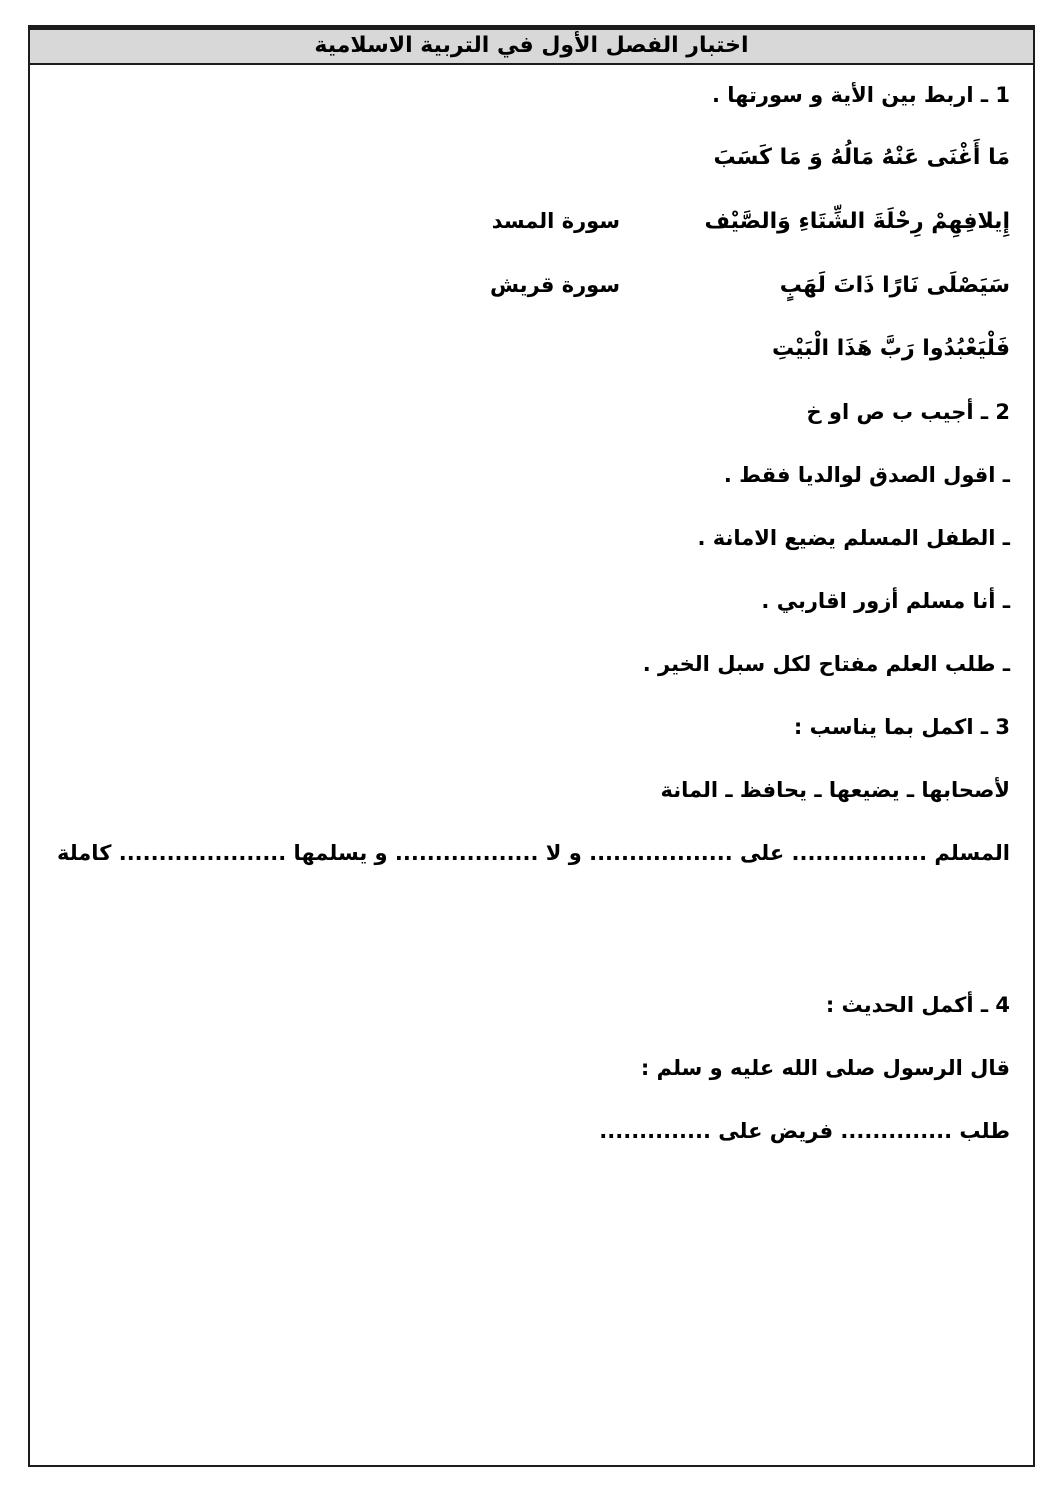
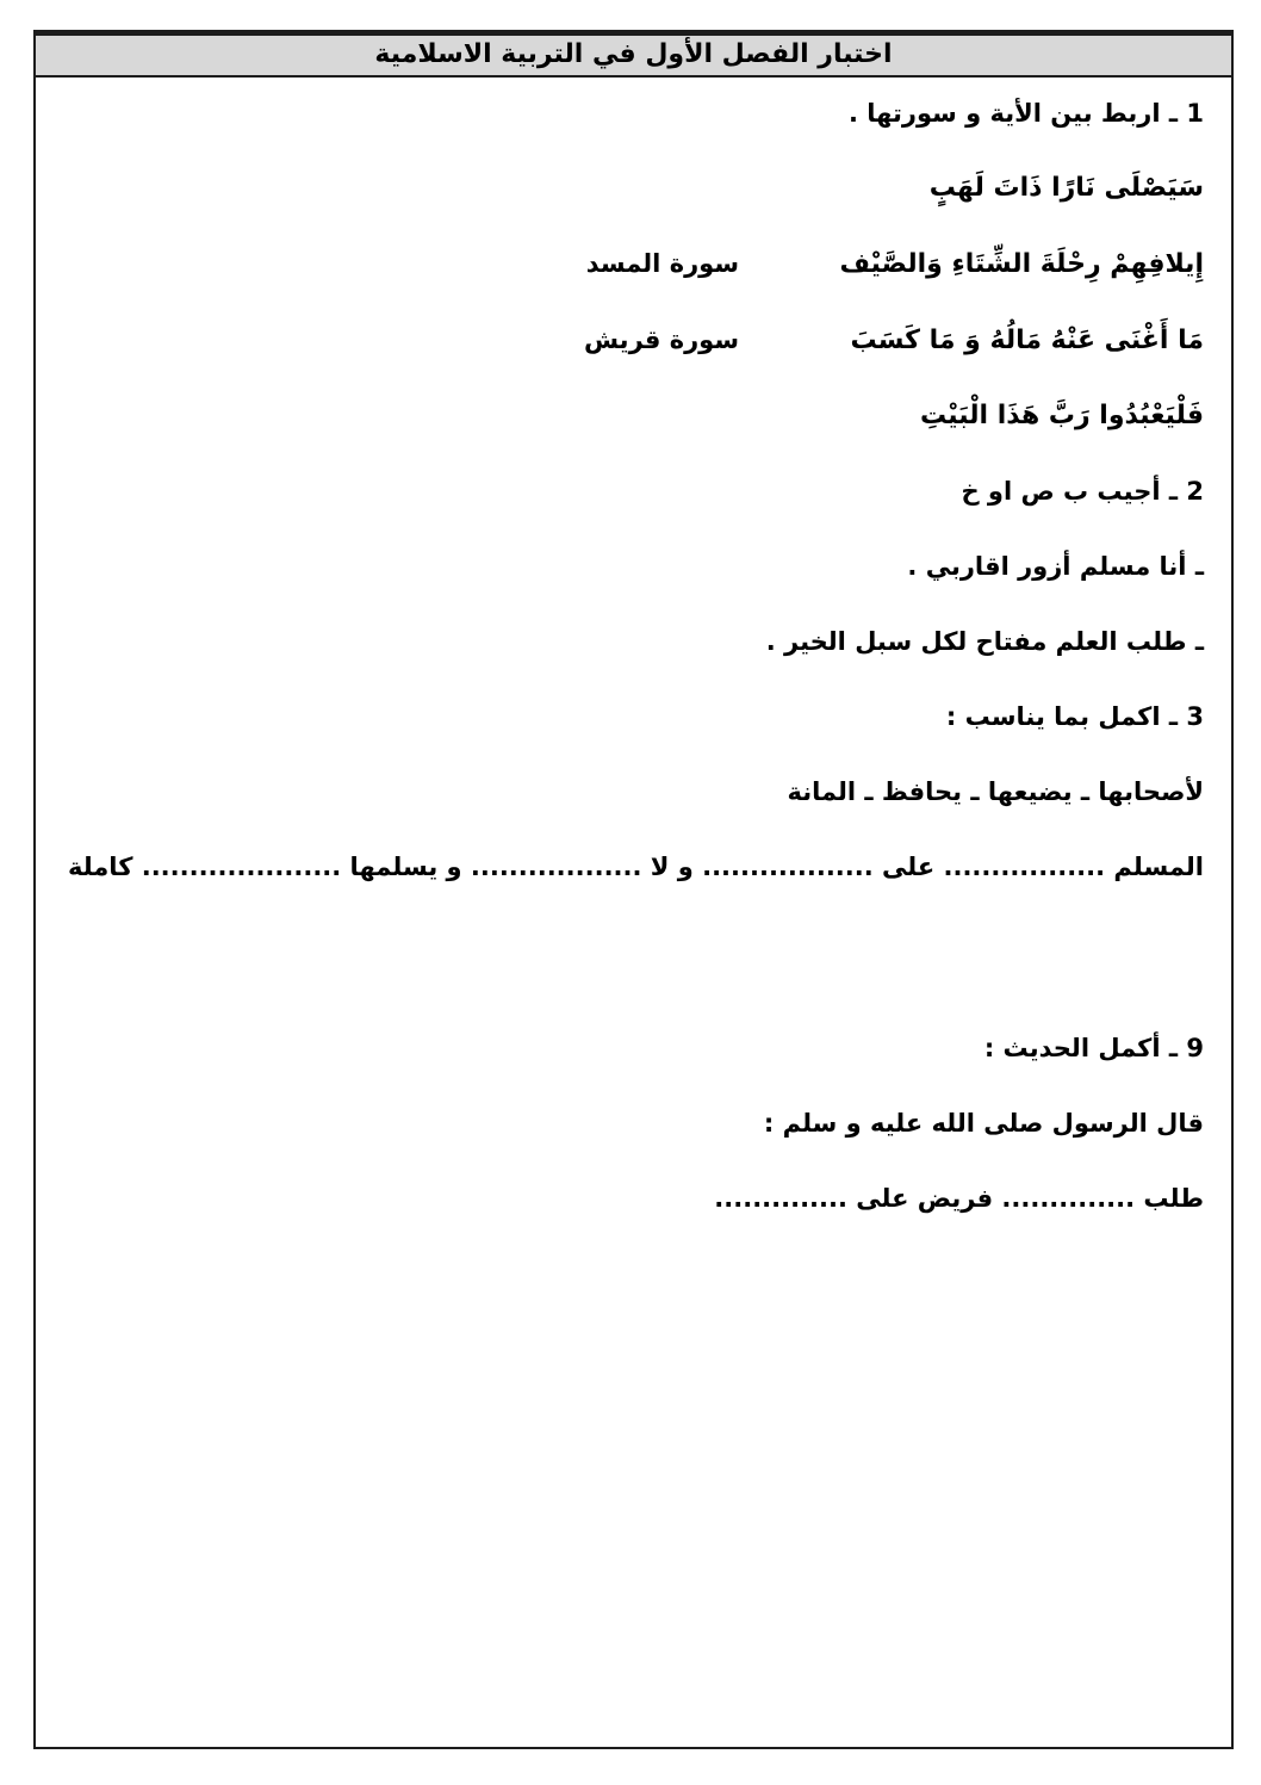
  اختبار الفصل الأول في التربية الاسلامية
  1 ـ اربط بين الأية و سورتها .
- مَا أَغْنَى عَنْهُ مَالُهُ وَ مَا كَسَبَ
+ سَيَصْلَى نَارًا ذَاتَ لَهَبٍ
  إِيلافِهِمْ رِحْلَةَ الشِّتَاءِ وَالصَّيْف
  سورة المسد
- سَيَصْلَى نَارًا ذَاتَ لَهَبٍ
+ مَا أَغْنَى عَنْهُ مَالُهُ وَ مَا كَسَبَ
  سورة قريش
  فَلْيَعْبُدُوا رَبَّ هَذَا الْبَيْتِ
  2 ـ أجيب ب ص او خ
- ـ اقول الصدق لوالديا فقط .
- ـ الطفل المسلم يضيع الامانة .
  ـ أنا مسلم أزور اقاربي .
  ـ طلب العلم مفتاح لكل سبل الخير .
  3 ـ اكمل بما يناسب :
  لأصحابها ـ يضيعها ـ يحافظ ـ المانة
  المسلم ................. على .................. و لا .................. و يسلمها ..................... كاملة
- 4 ـ أكمل الحديث :
+ 9 ـ أكمل الحديث :
  قال الرسول صلى الله عليه و سلم :
  طلب .............. فريض على ..............
